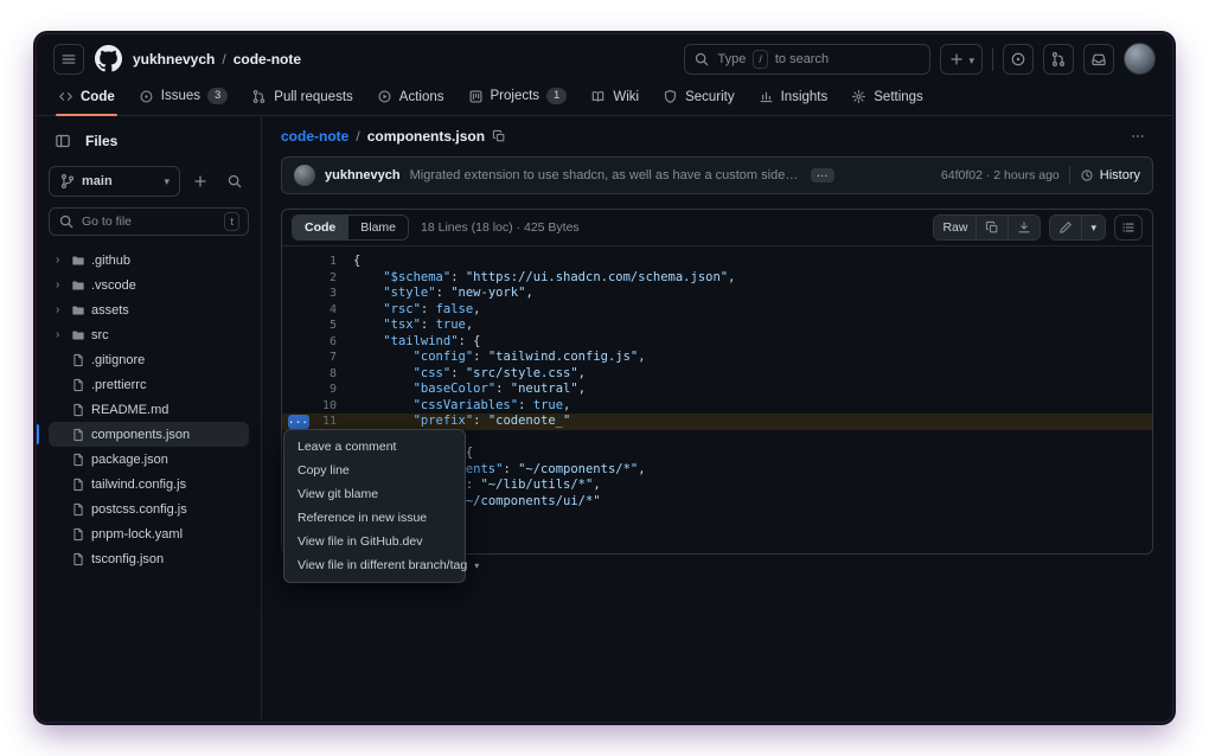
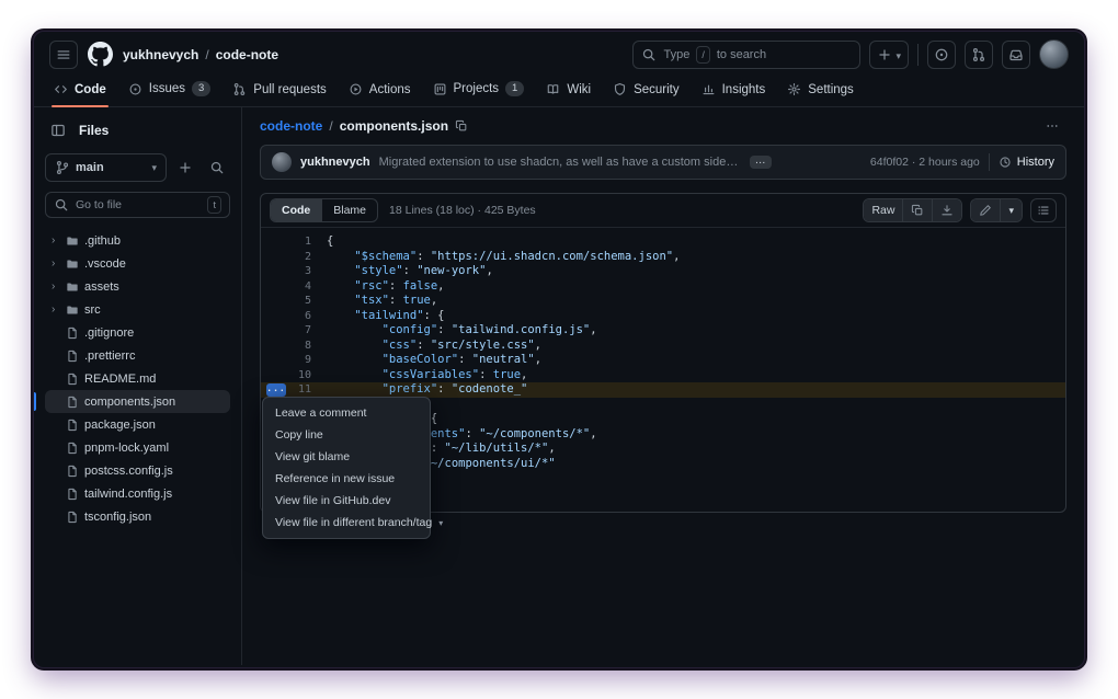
  yukhnevych
  /
  code-note
  Type
  /
  to search
  Code
  Issues
  3
  Pull requests
  Actions
  Projects
  1
  Wiki
  Security
  Insights
  Settings
  Files
  main
  Go to file
  t
  .github
  .vscode
  assets
  src
  .gitignore
  .prettierrc
  README.md
  components.json
  package.json
- tailwind.config.js
+ pnpm-lock.yaml
  postcss.config.js
- pnpm-lock.yaml
+ tailwind.config.js
  tsconfig.json
  code-note
  /
  components.json
  yukhnevych
  Migrated extension to use shadcn, as well as have a custom sidepa
  64f0f02 · 2 hours ago
  History
  Code
  Blame
  18 Lines (18 loc) · 425 Bytes
  Raw
  1
  {
  2
  "$schema": "https://ui.shadcn.com/schema.json",
  3
  "style": "new-york",
  4
  "rsc": false,
  5
  "tsx": true,
  6
  "tailwind": {
  7
  "config": "tailwind.config.js",
  8
  "css": "src/style.css",
  9
  "baseColor": "neutral",
  10
  "cssVariables": true,
  11
  "prefix": "codenote_"
  ents": "~/components/*",
  : "~/lib/utils/*",
  ~/components/ui/*"
  Leave a comment
  Copy line
  View git blame
  Reference in new issue
  View file in GitHub.dev
  View file in different branch/tag
